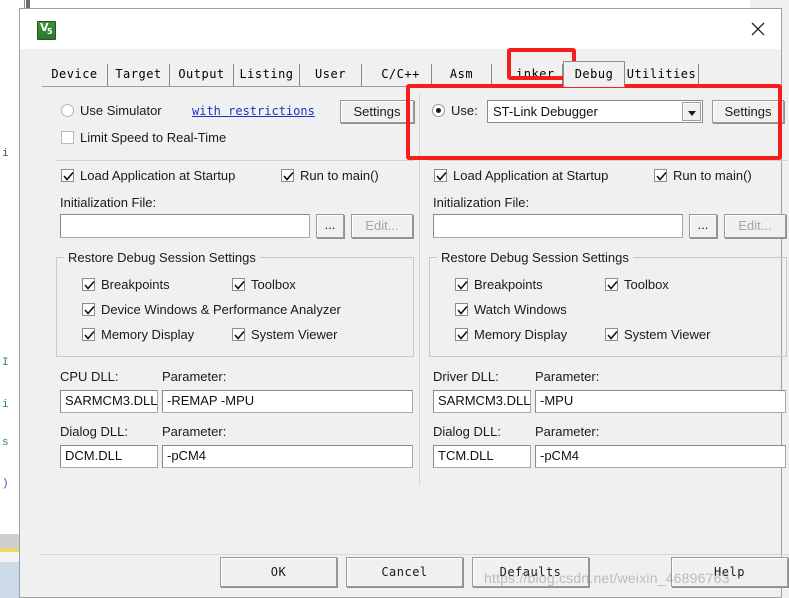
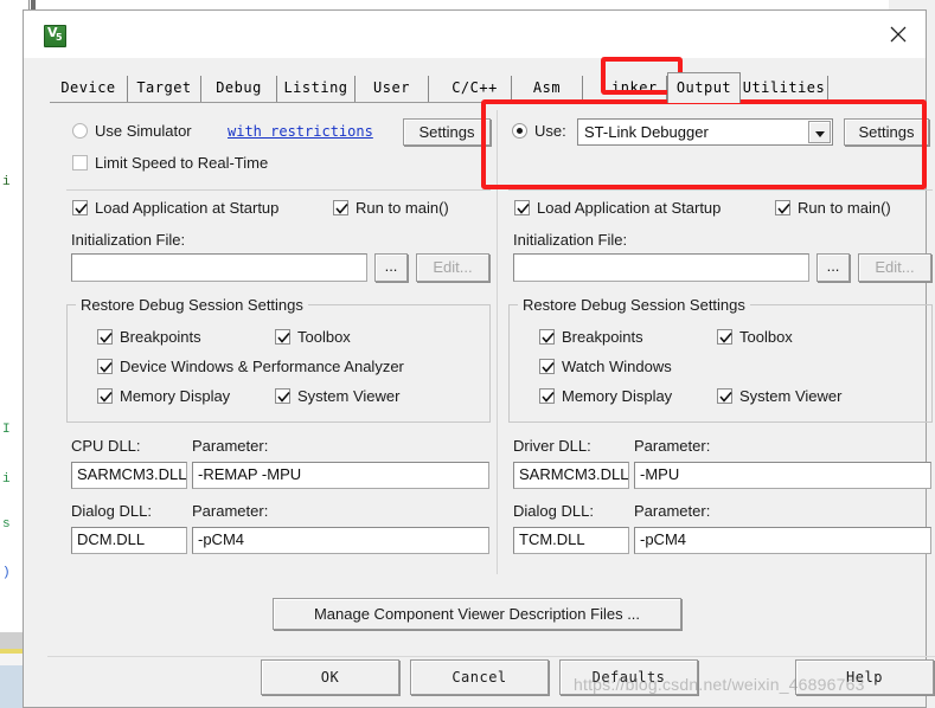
  i
  I
  i
  s
  )
  V
  5
  Device
  Target
- Output
+ Debug
  Listing
  User
  C/C++
  Asm
  Linker
- Debug
+ Output
  Utilities
  Use Simulator
  with restrictions
  Settings
  Limit Speed to Real-Time
  Load Application at Startup
  Run to main()
  Initialization File:
  ...
  Edit...
  Restore Debug Session Settings
  Breakpoints
  Toolbox
  Device Windows & Performance Analyzer
  Memory Display
  System Viewer
  CPU DLL:
  Parameter:
  SARMCM3.DLL
  -REMAP -MPU
  Dialog DLL:
  Parameter:
  DCM.DLL
  -pCM4
  Use:
  ST-Link Debugger
  Settings
  Load Application at Startup
  Run to main()
  Initialization File:
  ...
  Edit...
  Restore Debug Session Settings
  Breakpoints
  Toolbox
  Watch Windows
  Memory Display
  System Viewer
  Driver DLL:
  Parameter:
  SARMCM3.DLL
  -MPU
  Dialog DLL:
  Parameter:
  TCM.DLL
  -pCM4
+ Manage Component Viewer Description Files ...
  OK
  Cancel
  Defaults
  Help
  https://blog.csdn.net/weixin_46896763
